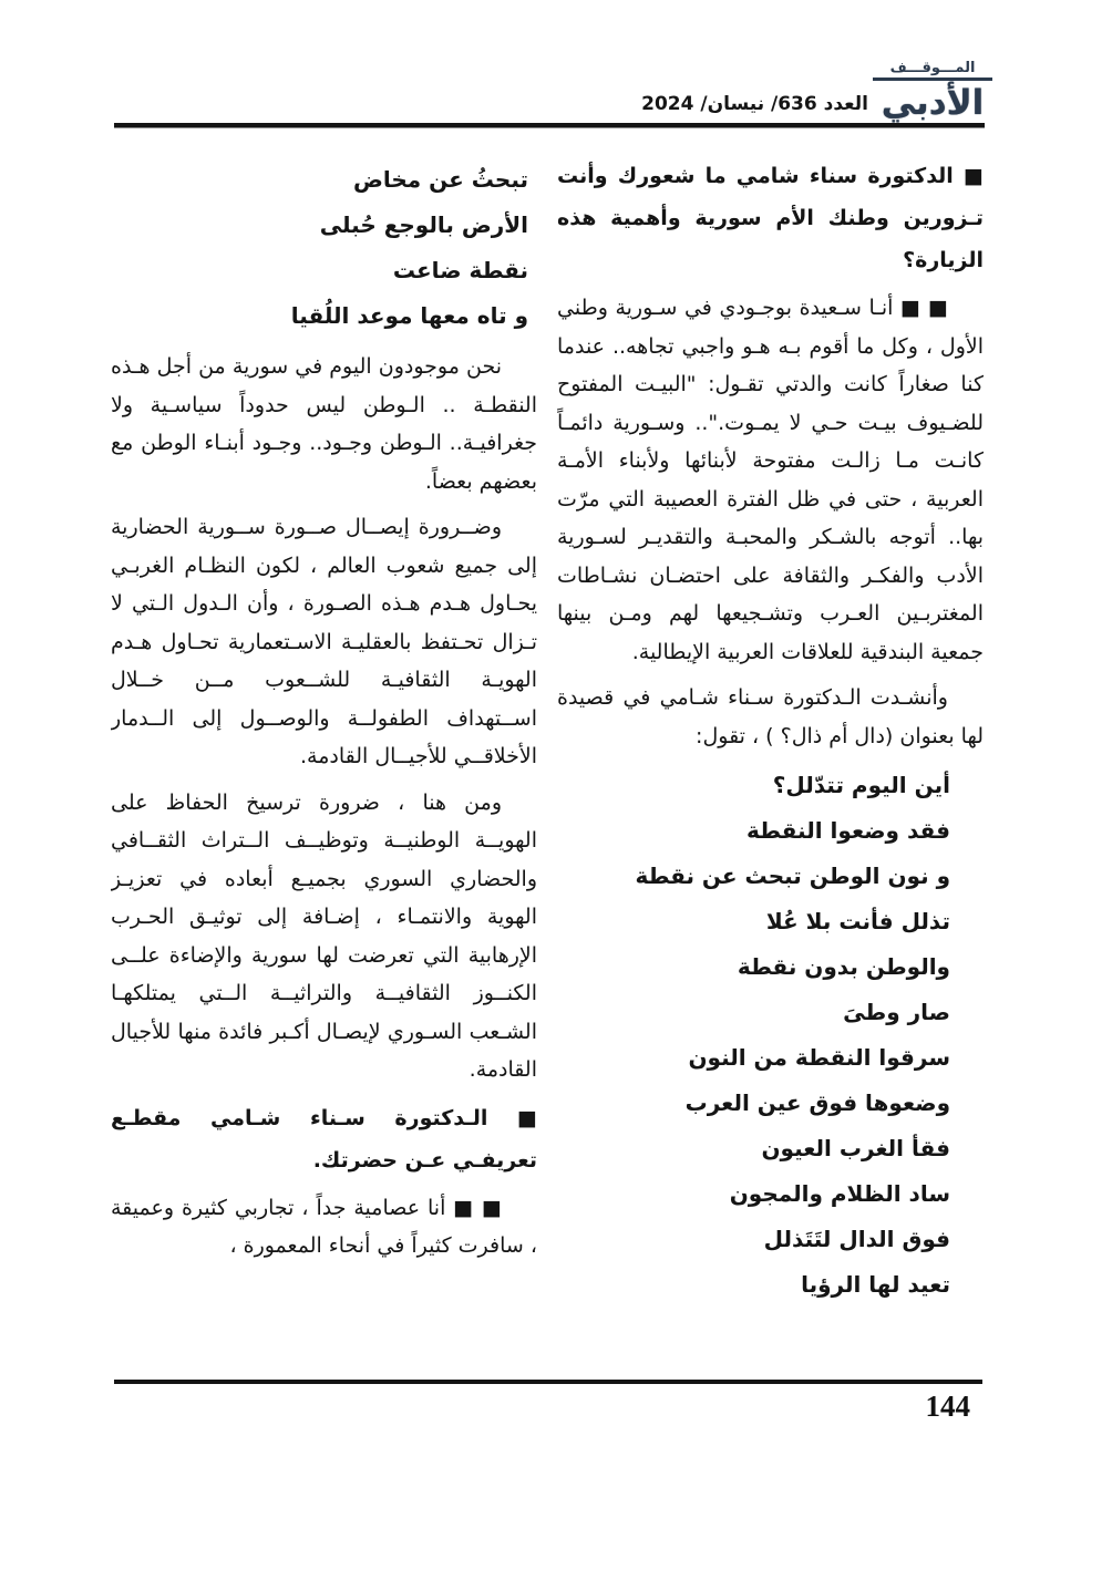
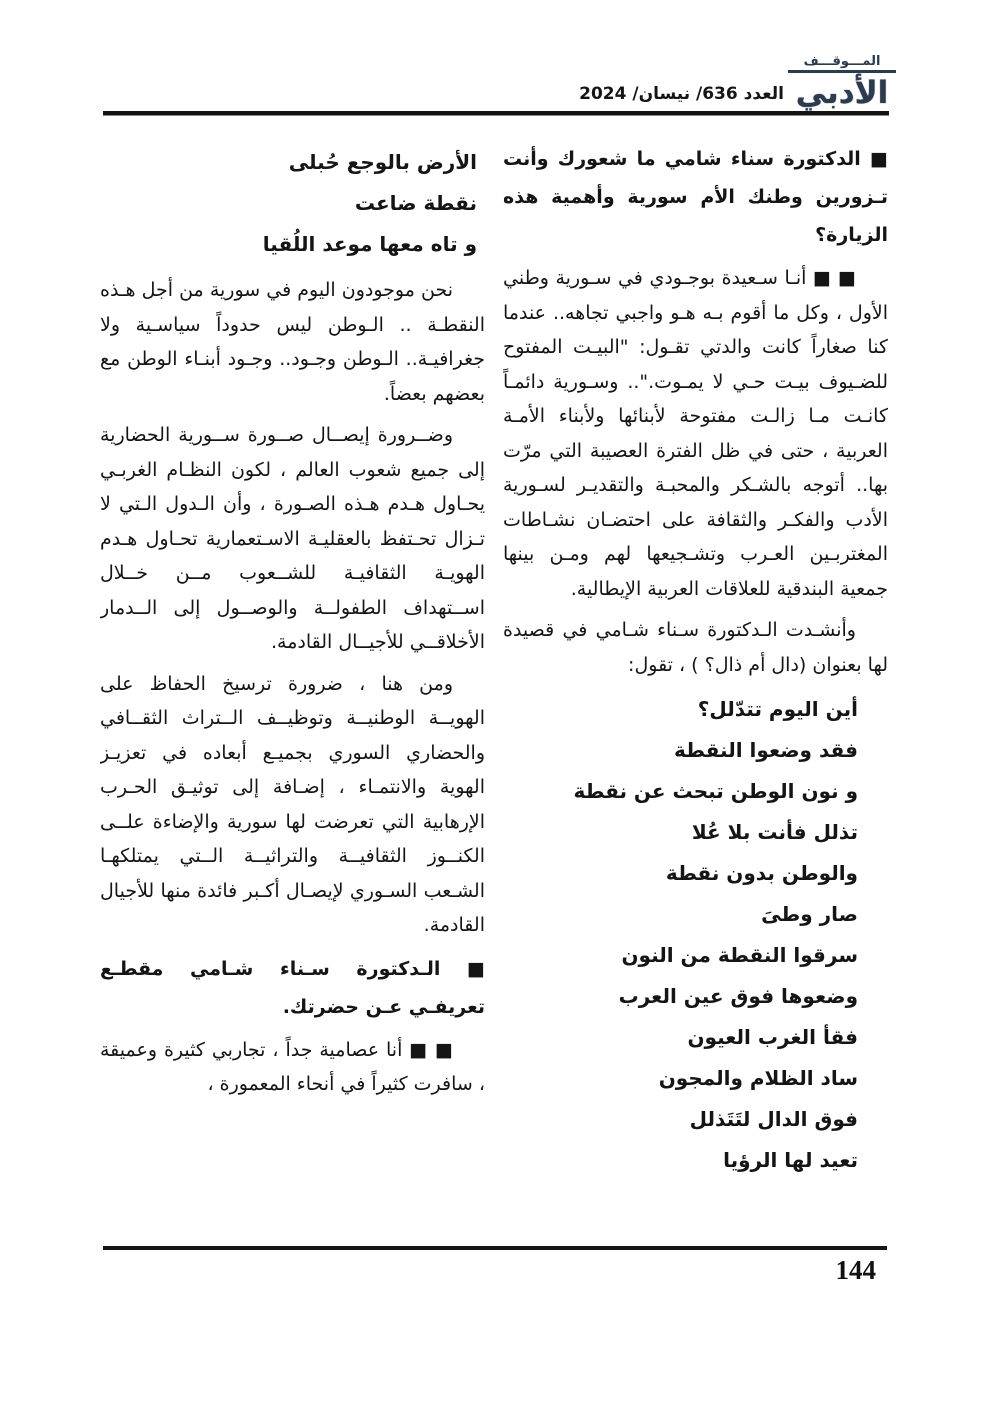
  المـــوقـــف
  الأدبي
  العدد 636/ نيسان/ 2024
  ■ الدكتورة سناء شامي ما شعورك وأنت تـزورين وطنك الأم سورية وأهمية هذه الزيارة؟
  ■ ■ أنـا سـعيدة بوجـودي في سـورية وطني الأول ، وكل ما أقوم بـه هـو واجبي تجاهه.. عندما كنا صغاراً كانت والدتي تقـول: "البيـت المفتوح للضـيوف بيـت حـي لا يمـوت.".. وسـورية دائمـاً كانـت مـا زالـت مفتوحة لأبنائها ولأبناء الأمـة العربية ، حتى في ظل الفترة العصيبة التي مرّت بها.. أتوجه بالشـكر والمحبـة والتقديـر لسـورية الأدب والفكـر والثقافة على احتضـان نشـاطات المغتربـين العـرب وتشـجيعها لهم ومـن بينها جمعية البندقية للعلاقات العربية الإيطالية.
  وأنشـدت الـدكتورة سـناء شـامي في قصيدة لها بعنوان (دال أم ذال؟ ) ، تقول:
  أين اليوم تتدّلل؟
  فقد وضعوا النقطة
  و نون الوطن تبحث عن نقطة
  تذلل فأنت بلا عُلا
  والوطن بدون نقطة
  صار وطىَ
  سرقوا النقطة من النون
  وضعوها فوق عين العرب
  فقأ الغرب العيون
  ساد الظلام والمجون
  فوق الدال لتَتَذلل
  تعيد لها الرؤيا
- تبحثُ عن مخاض
  الأرض بالوجع حُبلى
  نقطة ضاعت
  و تاه معها موعد اللُقيا
  نحن موجودون اليوم في سورية من أجل هـذه النقطـة .. الـوطن ليس حدوداً سياسـية ولا جغرافيـة.. الـوطن وجـود.. وجـود أبنـاء الوطن مع بعضهم بعضاً.
  وضــرورة إيصــال صــورة ســورية الحضارية إلى جميع شعوب العالم ، لكون النظـام الغربـي يحـاول هـدم هـذه الصـورة ، وأن الـدول الـتي لا تـزال تحـتفظ بالعقليـة الاسـتعمارية تحـاول هـدم الهويـة الثقافيـة للشــعوب مــن خــلال اســتهداف الطفولــة والوصــول إلى الــدمار الأخلاقــي للأجيــال القادمة.
  ومن هنا ، ضرورة ترسيخ الحفاظ على الهويــة الوطنيــة وتوظيــف الــتراث الثقــافي والحضاري السوري بجميـع أبعاده في تعزيـز الهوية والانتمـاء ، إضـافة إلى توثيـق الحـرب الإرهابية التي تعرضت لها سورية والإضاءة علــى الكنــوز الثقافيــة والتراثيــة الــتي يمتلكهـا الشـعب السـوري لإيصـال أكـبر فائدة منها للأجيال القادمة.
  ■ الـدكتورة سـناء شـامي مقطـع تعريفـي عـن حضرتك.
  ■ ■ أنا عصامية جداً ، تجاربي كثيرة وعميقة ، سافرت كثيراً في أنحاء المعمورة ،
  144
